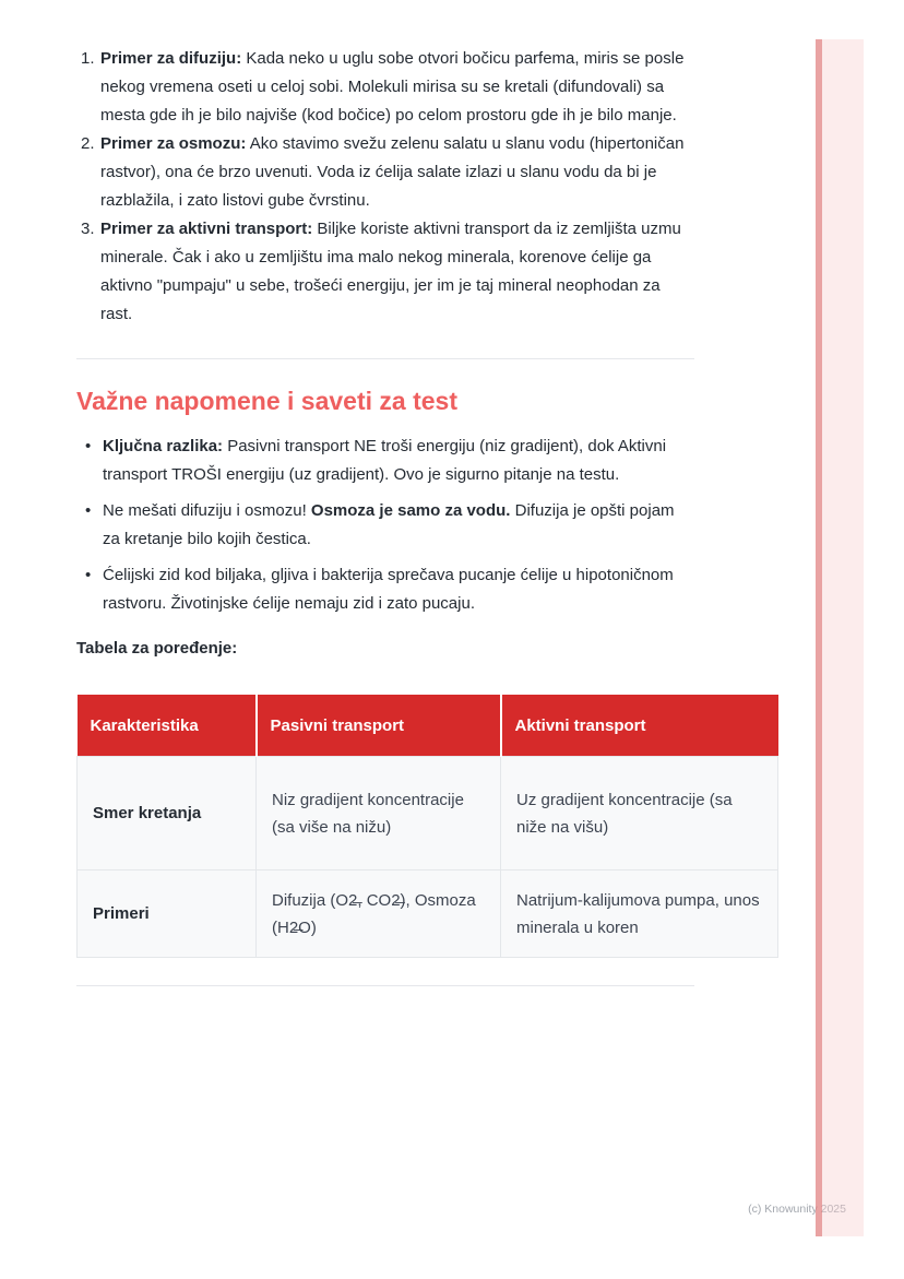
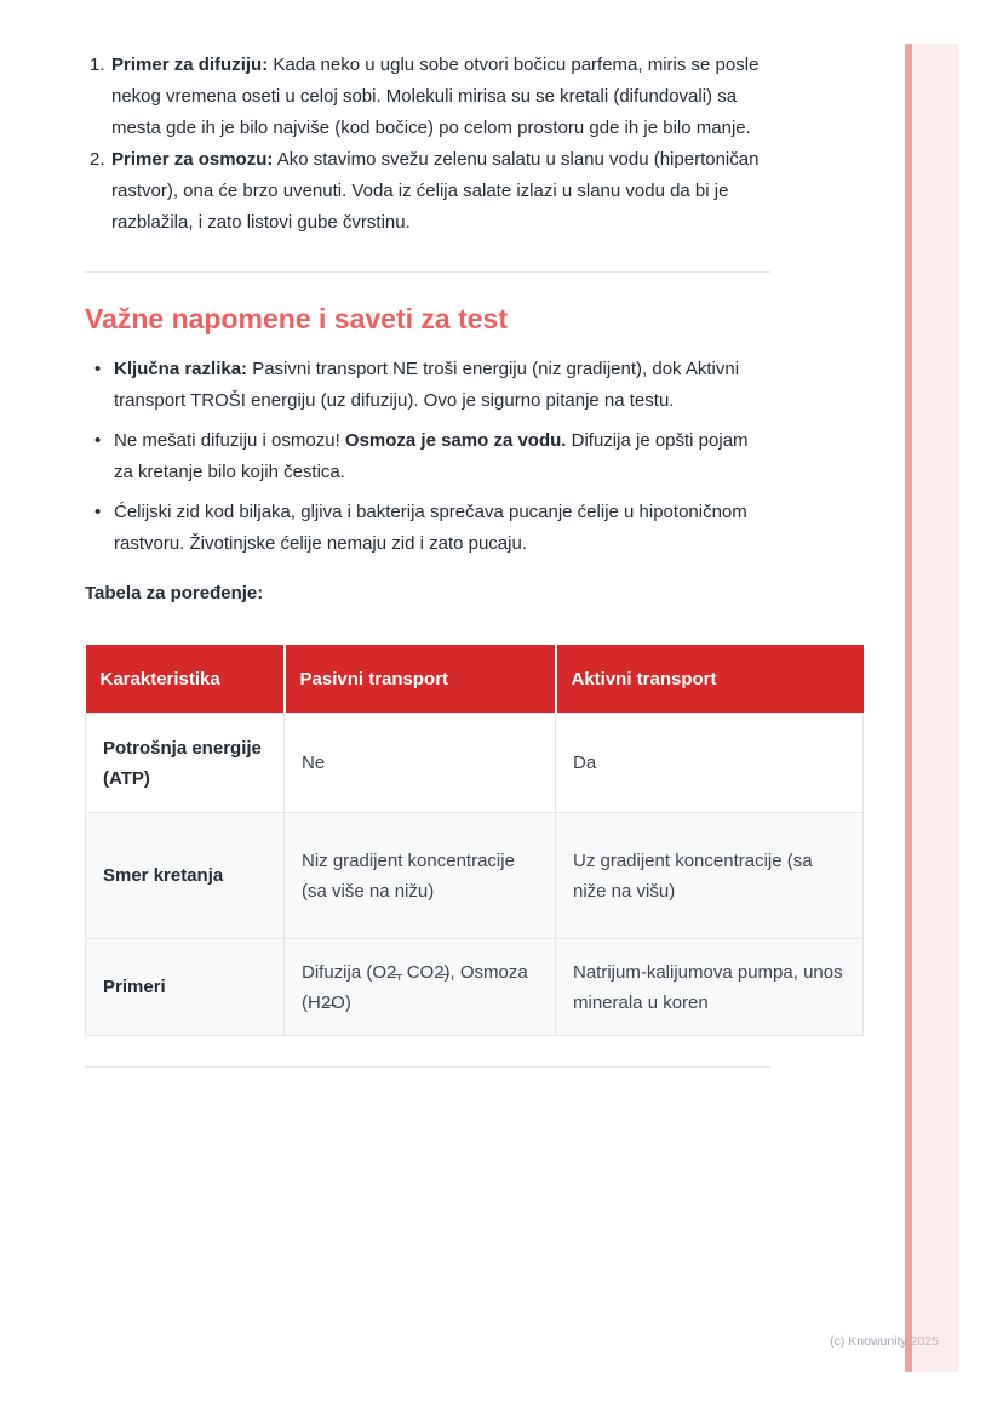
  1.
  Primer za difuziju: Kada neko u uglu sobe otvori bočicu parfema, miris se posle nekog vremena oseti u celoj sobi. Molekuli mirisa su se kretali (difundovali) sa mesta gde ih je bilo najviše (kod bočice) po celom prostoru gde ih je bilo manje.
  2.
  Primer za osmozu: Ako stavimo svežu zelenu salatu u slanu vodu (hipertoničan rastvor), ona će brzo uvenuti. Voda iz ćelija salate izlazi u slanu vodu da bi je razblažila, i zato listovi gube čvrstinu.
- 3.
- Primer za aktivni transport: Biljke koriste aktivni transport da iz zemljišta uzmu minerale. Čak i ako u zemljištu ima malo nekog minerala, korenove ćelije ga aktivno "pumpaju" u sebe, trošeći energiju, jer im je taj mineral neophodan za rast.
  Važne napomene i saveti za test
  •
- Ključna razlika: Pasivni transport NE troši energiju (niz gradijent), dok Aktivni transport TROŠI energiju (uz gradijent). Ovo je sigurno pitanje na testu.
+ Ključna razlika: Pasivni transport NE troši energiju (niz gradijent), dok Aktivni transport TROŠI energiju (uz difuziju). Ovo je sigurno pitanje na testu.
  •
  Ne mešati difuziju i osmozu! Osmoza je samo za vodu. Difuzija je opšti pojam za kretanje bilo kojih čestica.
  •
  Ćelijski zid kod biljaka, gljiva i bakterija sprečava pucanje ćelije u hipotoničnom rastvoru. Životinjske ćelije nemaju zid i zato pucaju.
  Tabela za poređenje:
  Karakteristika	Pasivni transport	Aktivni transport
+ Potrošnja energije (ATP)	Ne	Da
  Smer kretanja	Niz gradijent koncentracije (sa više na nižu)	Uz gradijent koncentracije (sa niže na višu)
  Primeri	Difuzija (O2̶, CO2̶), Osmoza (H2̶O)	Natrijum-kalijumova pumpa, unos minerala u koren
  (c) Knowunity 2025
